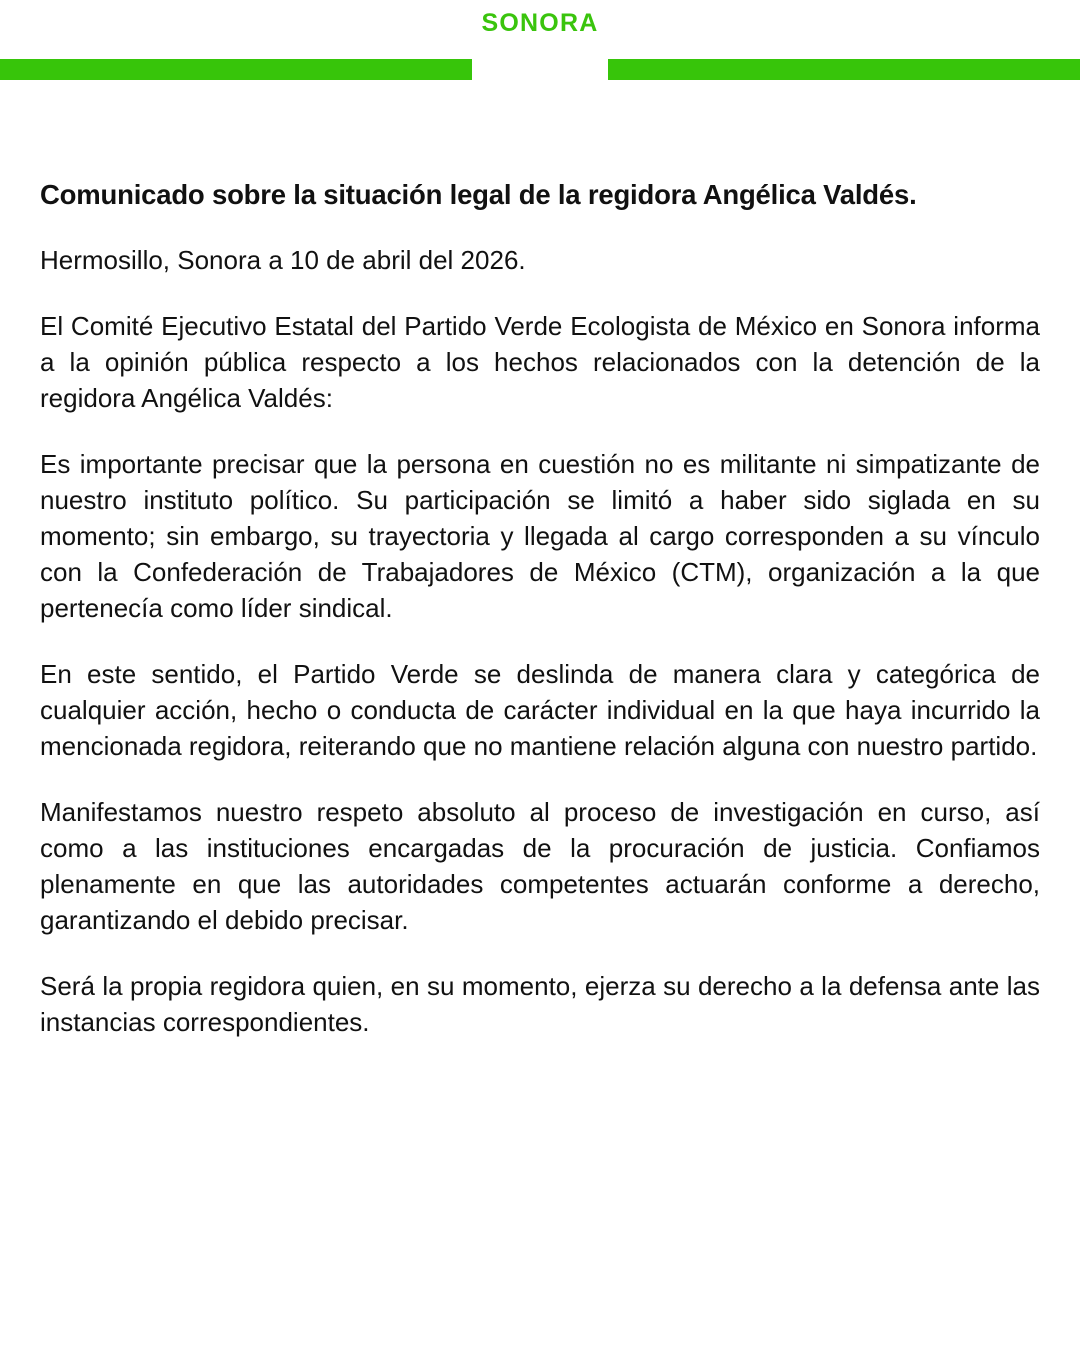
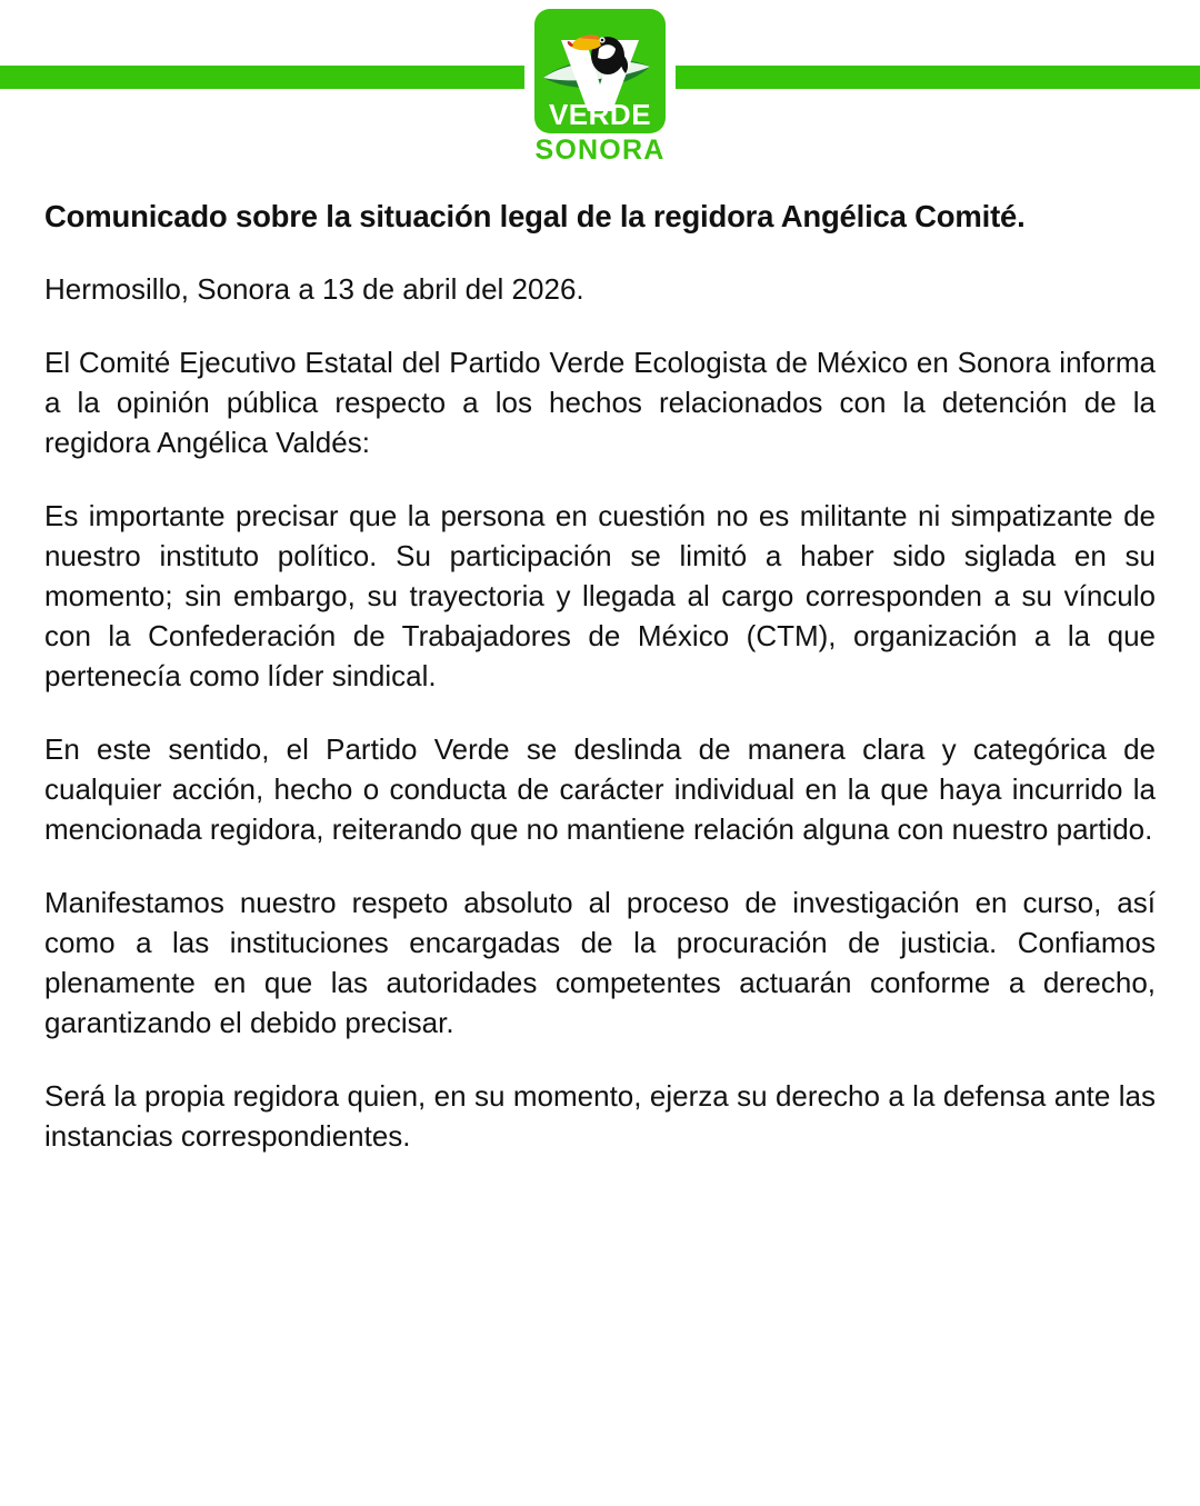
+ VERDE
  SONORA
- Comunicado sobre la situación legal de la regidora Angélica Valdés.
+ Comunicado sobre la situación legal de la regidora Angélica Comité.
- Hermosillo, Sonora a 10 de abril del 2026.
+ Hermosillo, Sonora a 13 de abril del 2026.
  El Comité Ejecutivo Estatal del Partido Verde Ecologista de México en Sonora informa a la opinión pública respecto a los hechos relacionados con la detención de la regidora Angélica Valdés:
  Es importante precisar que la persona en cuestión no es militante ni simpatizante de nuestro instituto político. Su participación se limitó a haber sido siglada en su momento; sin embargo, su trayectoria y llegada al cargo corresponden a su vínculo con la Confederación de Trabajadores de México (CTM), organización a la que pertenecía como líder sindical.
  En este sentido, el Partido Verde se deslinda de manera clara y categórica de cualquier acción, hecho o conducta de carácter individual en la que haya incurrido la mencionada regidora, reiterando que no mantiene relación alguna con nuestro partido.
  Manifestamos nuestro respeto absoluto al proceso de investigación en curso, así como a las instituciones encargadas de la procuración de justicia. Confiamos plenamente en que las autoridades competentes actuarán conforme a derecho, garantizando el debido precisar.
  Será la propia regidora quien, en su momento, ejerza su derecho a la defensa ante las instancias correspondientes.
